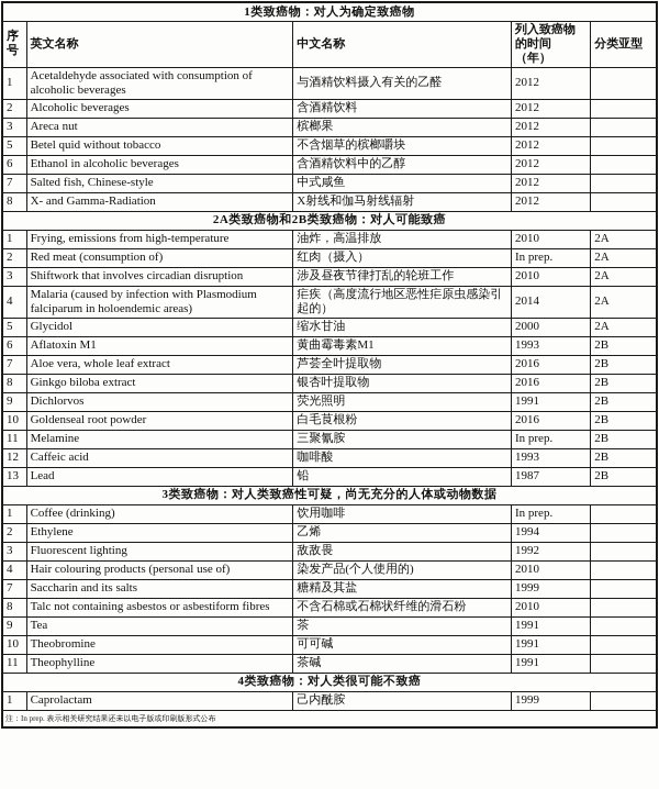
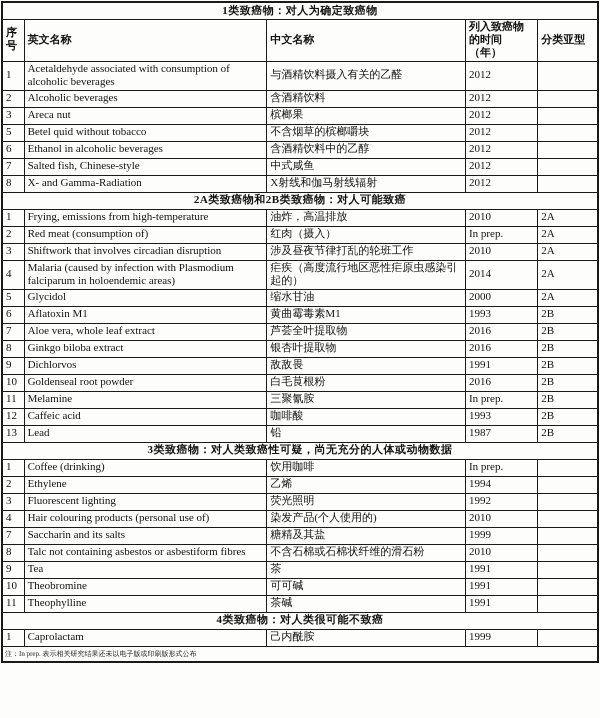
  1类致癌物：对人为确定致癌物
  序号	英文名称	中文名称	列入致癌物的时间（年）	分类亚型
  1	Acetaldehyde associated with consumption of alcoholic beverages	与酒精饮料摄入有关的乙醛	2012
  2	Alcoholic beverages	含酒精饮料	2012
  3	Areca nut	槟榔果	2012
  5	Betel quid without tobacco	不含烟草的槟榔嚼块	2012
  6	Ethanol in alcoholic beverages	含酒精饮料中的乙醇	2012
  7	Salted fish, Chinese-style	中式咸鱼	2012
  8	X- and Gamma-Radiation	X射线和伽马射线辐射	2012
  2A类致癌物和2B类致癌物：对人可能致癌
  1	Frying, emissions from high-temperature	油炸，高温排放	2010	2A
  2	Red meat (consumption of)	红肉（摄入）	In prep.	2A
  3	Shiftwork that involves circadian disruption	涉及昼夜节律打乱的轮班工作	2010	2A
  4	Malaria (caused by infection with Plasmodium falciparum in holoendemic areas)	疟疾（高度流行地区恶性疟原虫感染引起的）	2014	2A
  5	Glycidol	缩水甘油	2000	2A
  6	Aflatoxin M1	黄曲霉毒素M1	1993	2B
  7	Aloe vera, whole leaf extract	芦荟全叶提取物	2016	2B
  8	Ginkgo biloba extract	银杏叶提取物	2016	2B
- 9	Dichlorvos	荧光照明	1991	2B
+ 9	Dichlorvos	敌敌畏	1991	2B
  10	Goldenseal root powder	白毛茛根粉	2016	2B
  11	Melamine	三聚氰胺	In prep.	2B
  12	Caffeic acid	咖啡酸	1993	2B
  13	Lead	铅	1987	2B
  3类致癌物：对人类致癌性可疑，尚无充分的人体或动物数据
  1	Coffee (drinking)	饮用咖啡	In prep.
  2	Ethylene	乙烯	1994
- 3	Fluorescent lighting	敌敌畏	1992
+ 3	Fluorescent lighting	荧光照明	1992
  4	Hair colouring products (personal use of)	染发产品(个人使用的)	2010
  7	Saccharin and its salts	糖精及其盐	1999
  8	Talc not containing asbestos or asbestiform fibres	不含石棉或石棉状纤维的滑石粉	2010
  9	Tea	茶	1991
  10	Theobromine	可可碱	1991
  11	Theophylline	茶碱	1991
  4类致癌物：对人类很可能不致癌
  1	Caprolactam	己内酰胺	1999
  注：In prep. 表示相关研究结果还未以电子版或印刷版形式公布
